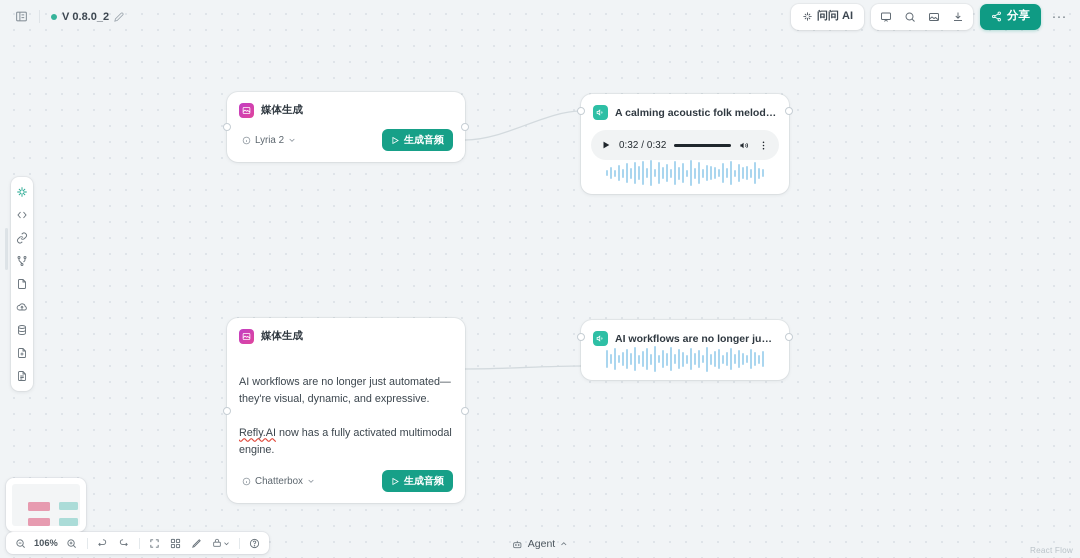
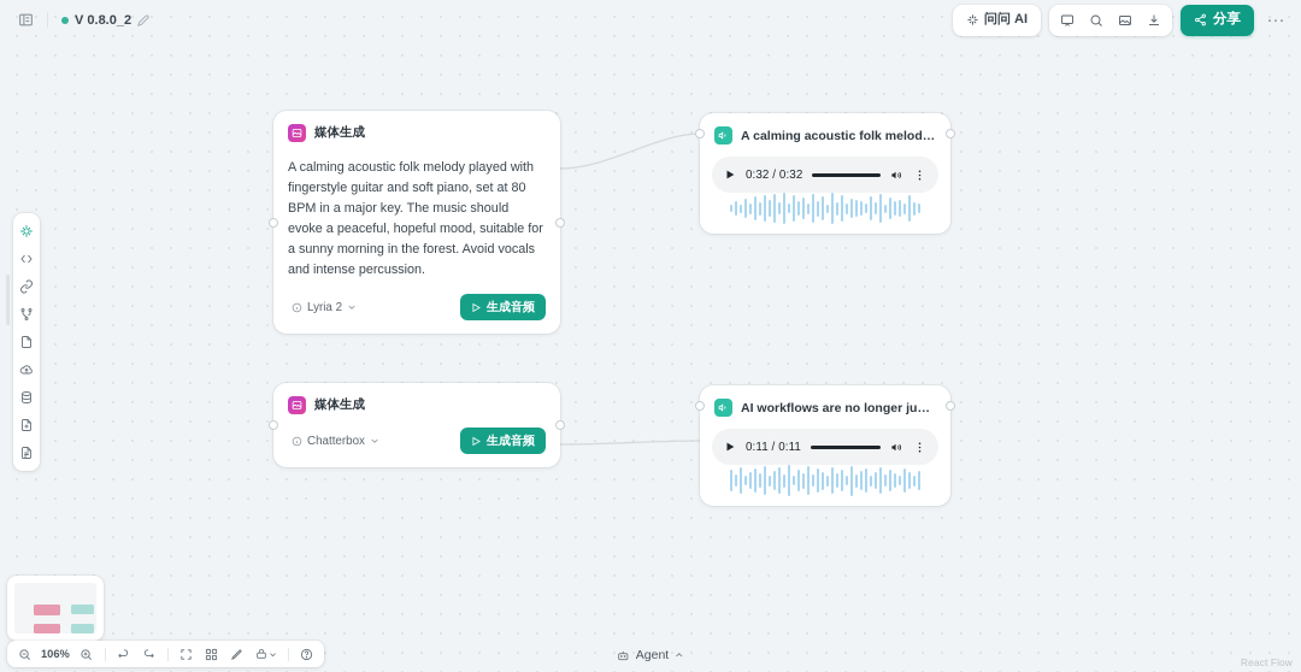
  V 0.8.0_2
  问问 AI
  分享
  ···
  媒体生成
+ A calming acoustic folk melody played with fingerstyle guitar and soft piano, set at 80 BPM in a major key. The music should evoke a peaceful, hopeful mood, suitable for a sunny morning in the forest. Avoid vocals and intense percussion.
  Lyria 2
  生成音频
  0:32 / 0:32
  媒体生成
- AI workflows are no longer just automated—they're visual, dynamic, and expressive.
- Refly.AI now has a fully activated multimodal engine.
  Chatterbox
  生成音频
  AI workflows are no longer just a
+ 0:11 / 0:11
  106%
  Agent
  React Flow
